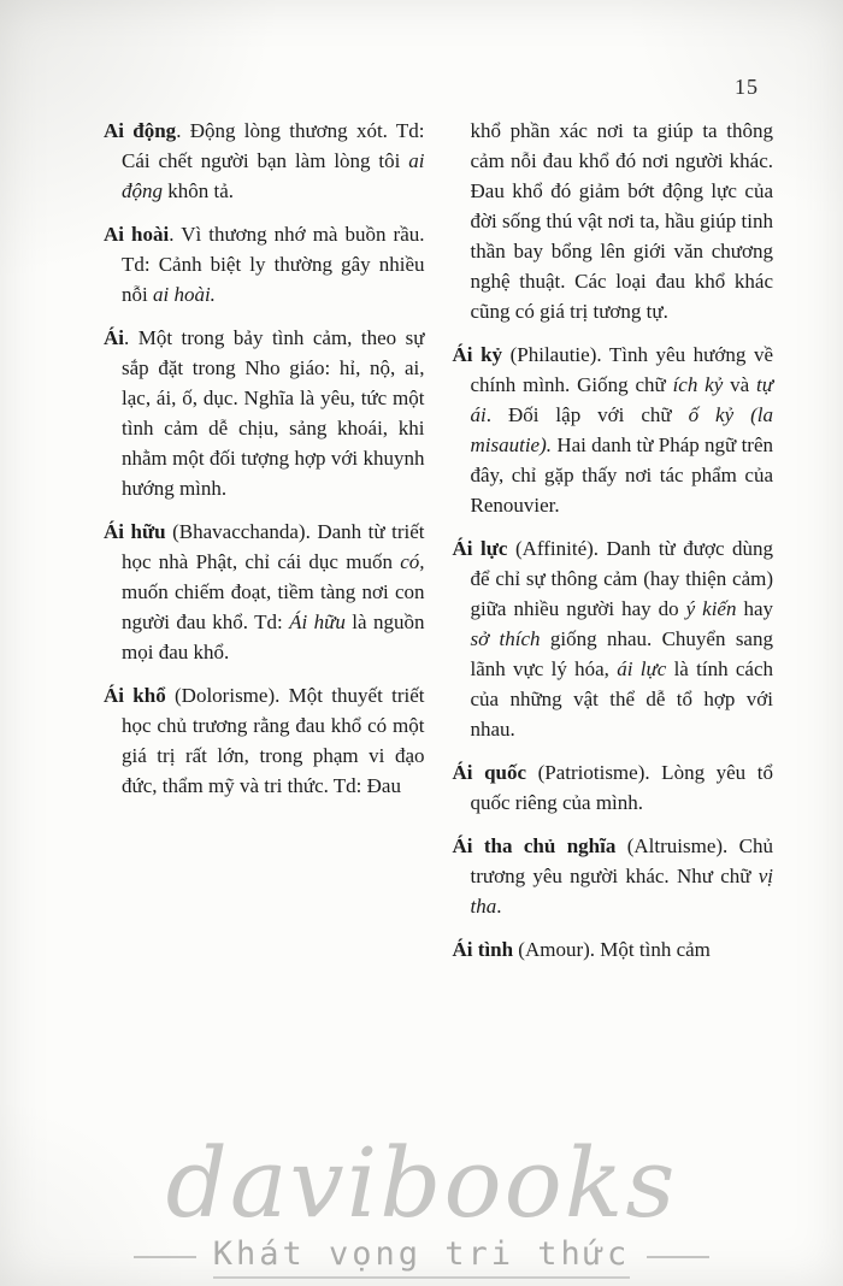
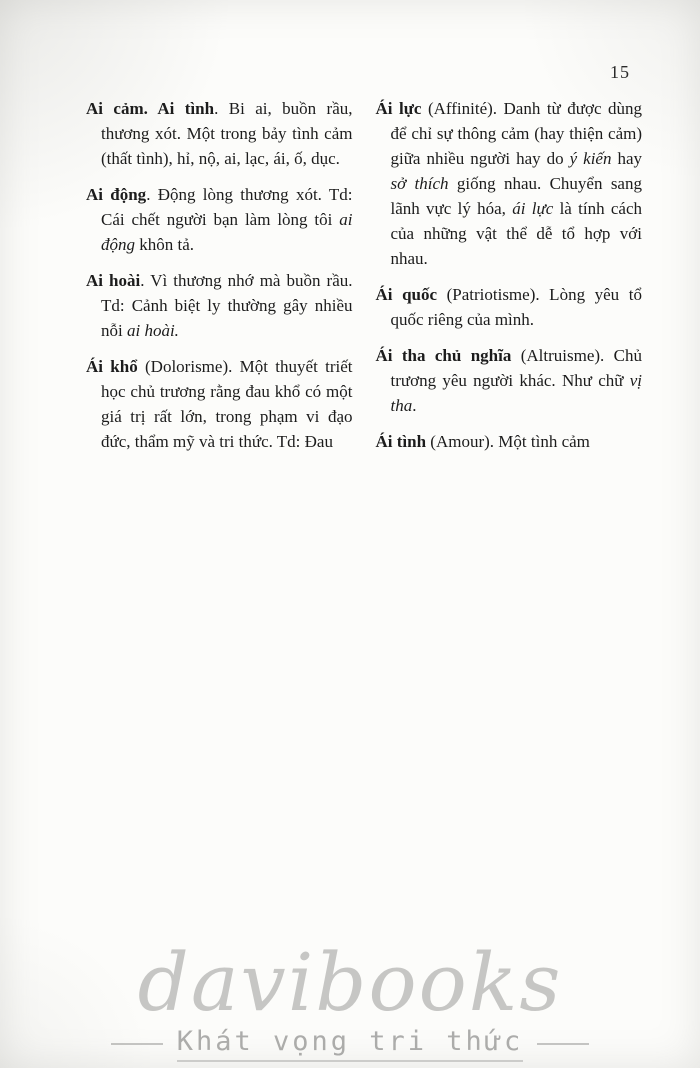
  15
+ Ai cảm. Ai tình. Bi ai, buồn rầu, thương xót. Một trong bảy tình cảm (thất tình), hỉ, nộ, ai, lạc, ái, ố, dục.
  Ai động. Động lòng thương xót. Td: Cái chết người bạn làm lòng tôi ai động khôn tả.
  Ai hoài. Vì thương nhớ mà buồn rầu. Td: Cảnh biệt ly thường gây nhiều nỗi ai hoài.
- Ái. Một trong bảy tình cảm, theo sự sắp đặt trong Nho giáo: hỉ, nộ, ai, lạc, ái, ố, dục. Nghĩa là yêu, tức một tình cảm dễ chịu, sảng khoái, khi nhằm một đối tượng hợp với khuynh hướng mình.
- Ái hữu (Bhavacchanda). Danh từ triết học nhà Phật, chỉ cái dục muốn có, muốn chiếm đoạt, tiềm tàng nơi con người đau khổ. Td: Ái hữu là nguồn mọi đau khổ.
  Ái khổ (Dolorisme). Một thuyết triết học chủ trương rằng đau khổ có một giá trị rất lớn, trong phạm vi đạo đức, thẩm mỹ và tri thức. Td: Đau
- khổ phần xác nơi ta giúp ta thông cảm nỗi đau khổ đó nơi người khác. Đau khổ đó giảm bớt động lực của đời sống thú vật nơi ta, hầu giúp tinh thần bay bổng lên giới văn chương nghệ thuật. Các loại đau khổ khác cũng có giá trị tương tự.
- Ái kỷ (Philautie). Tình yêu hướng về chính mình. Giống chữ ích kỷ và tự ái. Đối lập với chữ ố kỷ (la misautie). Hai danh từ Pháp ngữ trên đây, chỉ gặp thấy nơi tác phẩm của Renouvier.
  Ái lực (Affinité). Danh từ được dùng để chỉ sự thông cảm (hay thiện cảm) giữa nhiều người hay do ý kiến hay sở thích giống nhau. Chuyển sang lãnh vực lý hóa, ái lực là tính cách của những vật thể dễ tổ hợp với nhau.
  Ái quốc (Patriotisme). Lòng yêu tổ quốc riêng của mình.
  Ái tha chủ nghĩa (Altruisme). Chủ trương yêu người khác. Như chữ vị tha.
  Ái tình (Amour). Một tình cảm
  davibooks
  Khát vọng tri thức
